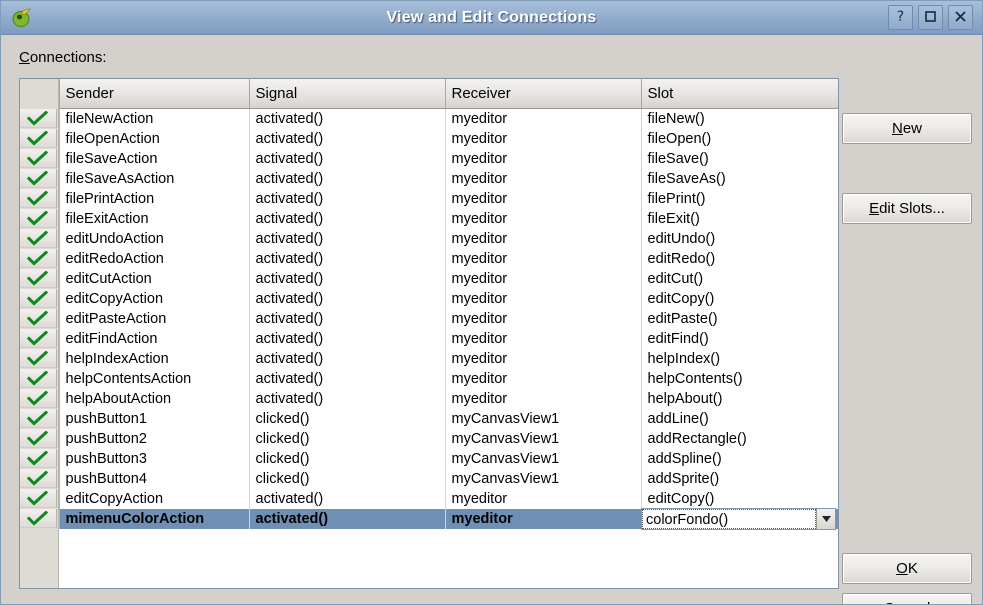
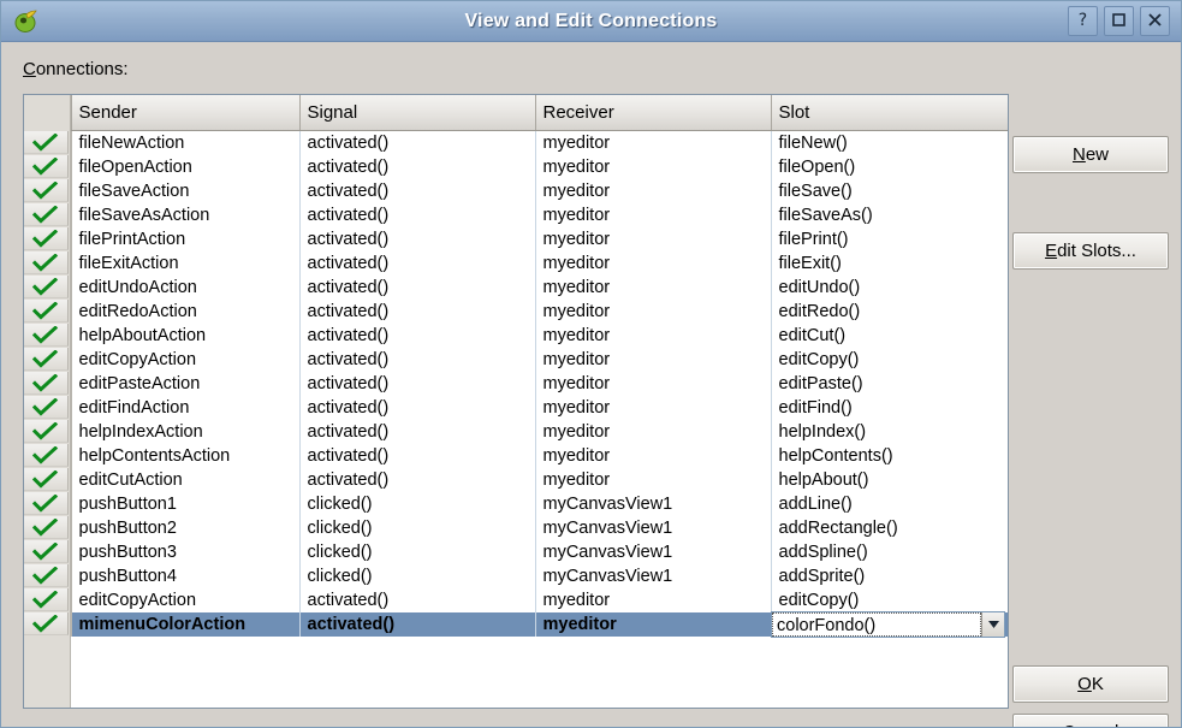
  View and Edit Connections
  ?
  Connections:
  	Sender	Signal	Receiver	Slot
  	fileNewAction	activated()	myeditor	fileNew()
  	fileOpenAction	activated()	myeditor	fileOpen()
  	fileSaveAction	activated()	myeditor	fileSave()
  	fileSaveAsAction	activated()	myeditor	fileSaveAs()
  	filePrintAction	activated()	myeditor	filePrint()
  	fileExitAction	activated()	myeditor	fileExit()
  	editUndoAction	activated()	myeditor	editUndo()
  	editRedoAction	activated()	myeditor	editRedo()
- 	editCutAction	activated()	myeditor	editCut()
+ 	helpAboutAction	activated()	myeditor	editCut()
  	editCopyAction	activated()	myeditor	editCopy()
  	editPasteAction	activated()	myeditor	editPaste()
  	editFindAction	activated()	myeditor	editFind()
  	helpIndexAction	activated()	myeditor	helpIndex()
  	helpContentsAction	activated()	myeditor	helpContents()
- 	helpAboutAction	activated()	myeditor	helpAbout()
+ 	editCutAction	activated()	myeditor	helpAbout()
  	pushButton1	clicked()	myCanvasView1	addLine()
  	pushButton2	clicked()	myCanvasView1	addRectangle()
  	pushButton3	clicked()	myCanvasView1	addSpline()
  	pushButton4	clicked()	myCanvasView1	addSprite()
  	editCopyAction	activated()	myeditor	editCopy()
  	mimenuColorAction	activated()	myeditor
  colorFondo()
  New
  Edit Slots...
  OK
